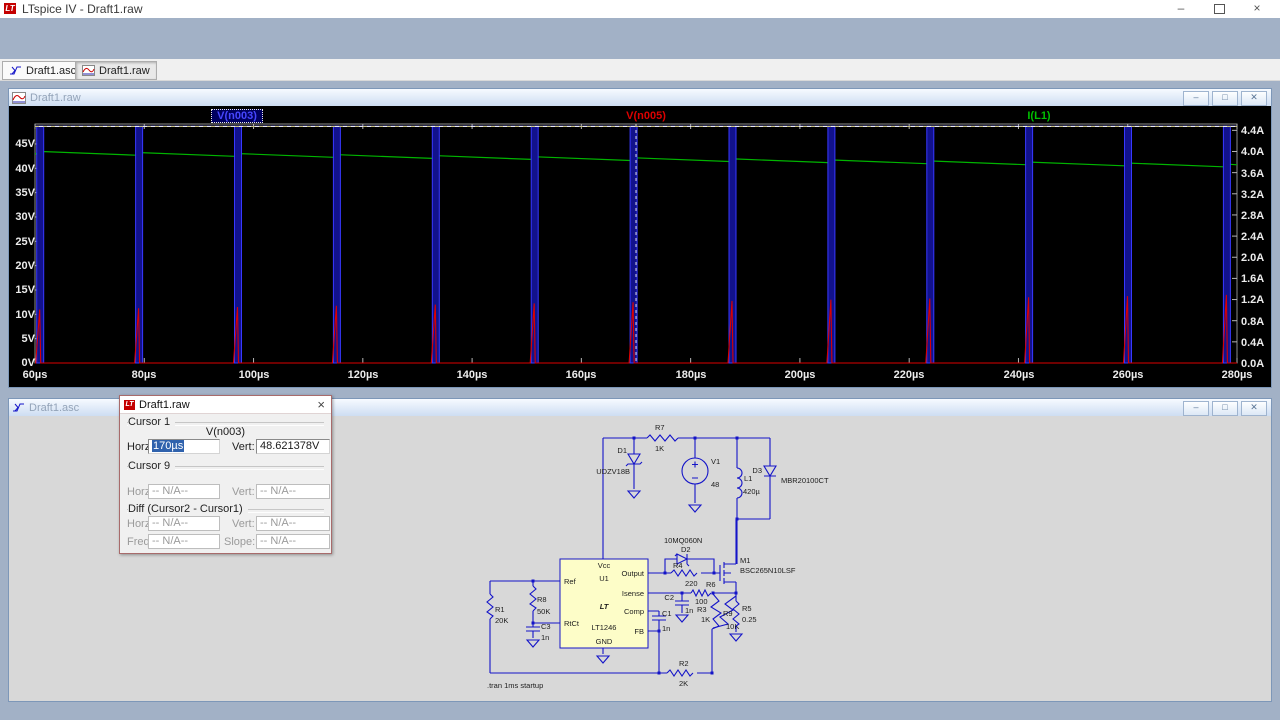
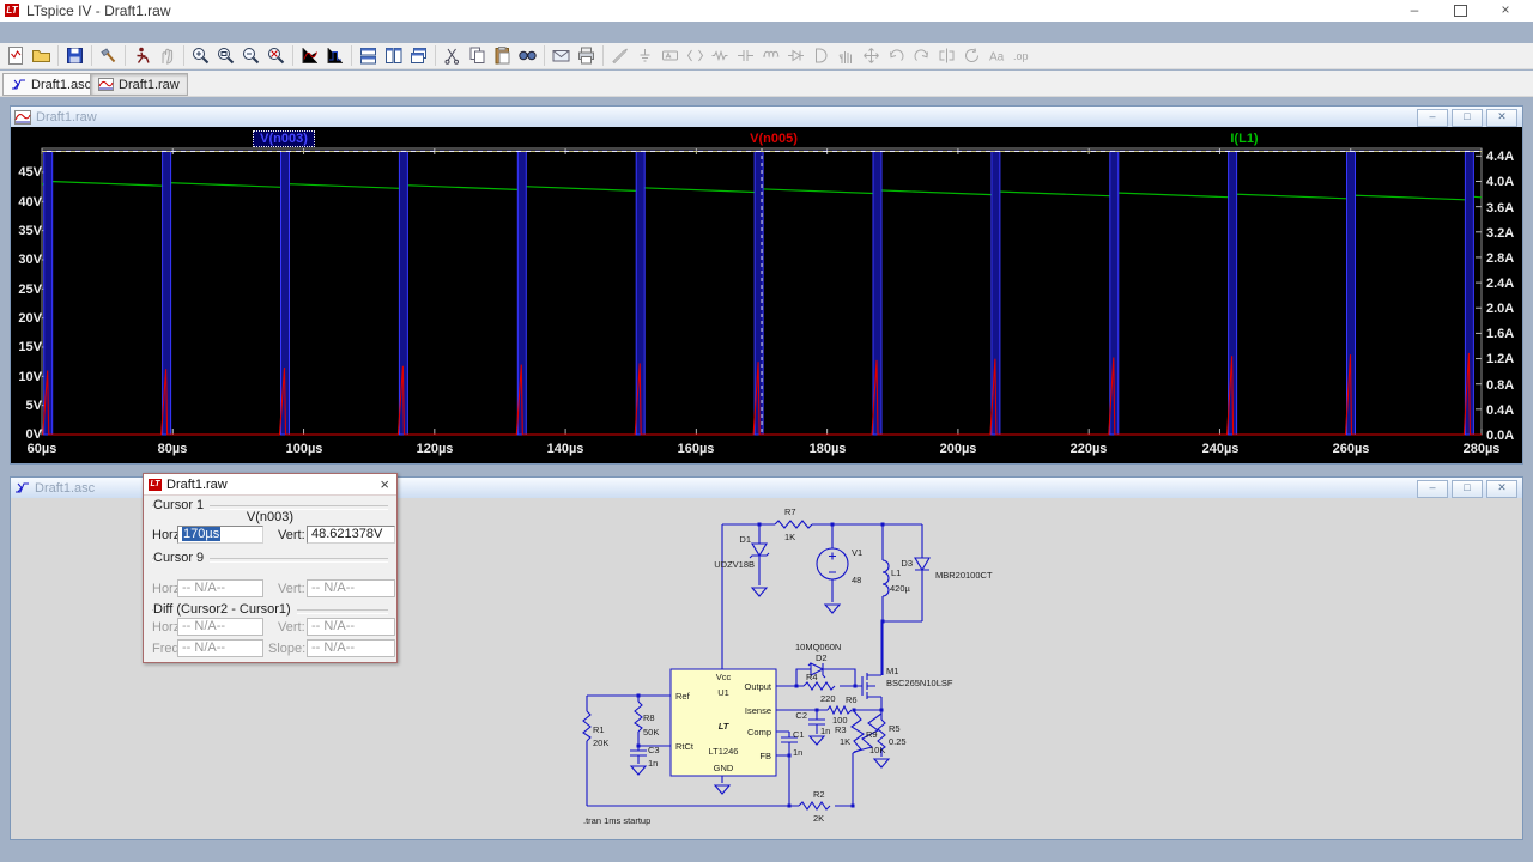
  LT
  LTspice IV - Draft1.raw
  –
  ×
+ Aa
+ .op
  Draft1.asc
  Draft1.raw
  Draft1.raw
  –
  □
  ✕
  V(n003)
  V(n005)
  I(L1)
  45V
  40V
  35V
  30V
  25V
  20V
  15V
  10V
  5V
  0V
  4.4A
  4.0A
  3.6A
  3.2A
  2.8A
  2.4A
  2.0A
  1.6A
  1.2A
  0.8A
  0.4A
  0.0A
  60µs
  80µs
  100µs
  120µs
  140µs
  160µs
  180µs
  200µs
  220µs
  240µs
  260µs
  280µs
  Draft1.asc
  –
  □
  ✕
  R7
  1K
  D1
  UDZV18B
  V1
  48
  L1
  420µ
  D3
  MBR20100CT
  Vcc
  U1
  Ref
  RtCt
  LT
  LT1246
  GND
  Output
  Isense
  Comp
  FB
  10MQ060N
  D2
  M1
  BSC265N10LSF
  R4
  220
  R6
  100
  C2
  1n
  R3
  1K
  R9
  10K
  R5
  0.25
  C1
  1n
  R1
  20K
  R8
  50K
  C3
  1n
  R2
  2K
  .tran 1ms startup
  Draft1.raw
  ×
  Cursor 1
  V(n003)
  170µs
  Vert:
  48.621378V
  Cursor 9
  -- N/A--
  Vert:
  -- N/A--
  Diff (Cursor2 - Cursor1)
  -- N/A--
  Vert:
  -- N/A--
  Freq
  -- N/A--
  Slope:
  -- N/A--
